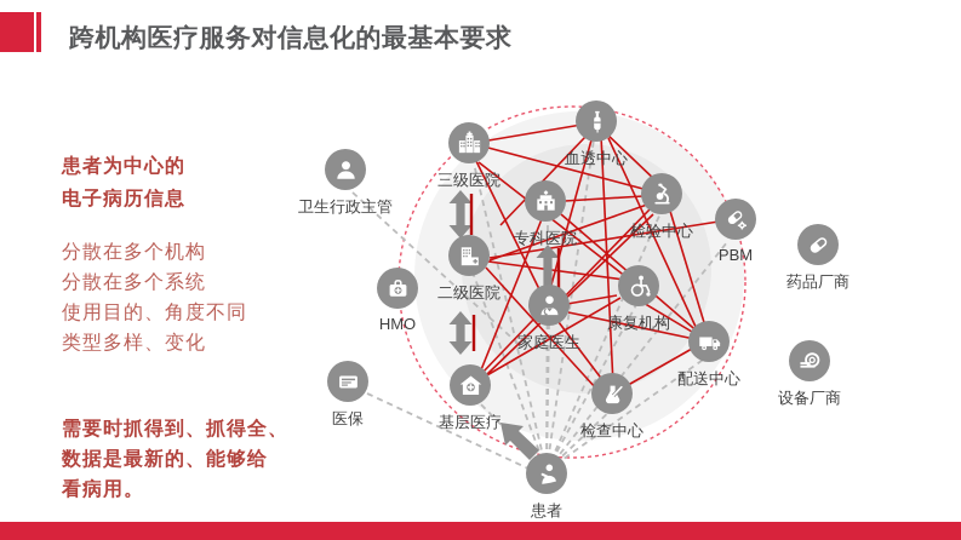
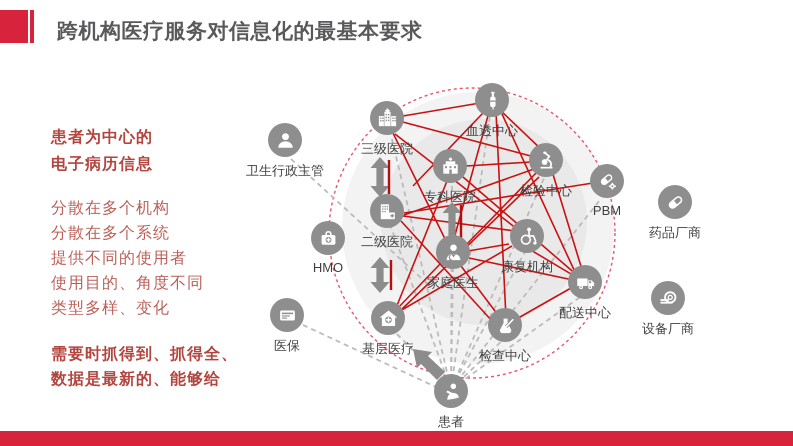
  跨机构医疗服务对信息化的最基本要求
  患者为中心的
  电子病历信息
  分散在多个机构
  分散在多个系统
+ 提供不同的使用者
  使用目的、角度不同
  类型多样、变化
  需要时抓得到、抓得全、
  数据是最新的、能够给
- 看病用。
  三级医院
  血透中心
  专科医院
  检验中心
  PBM
  二级医院
  康复机构
  家庭医生
  配送中心
  基层医疗
  检查中心
  卫生行政主管
  HMO
  医保
  药品厂商
  设备厂商
  患者
